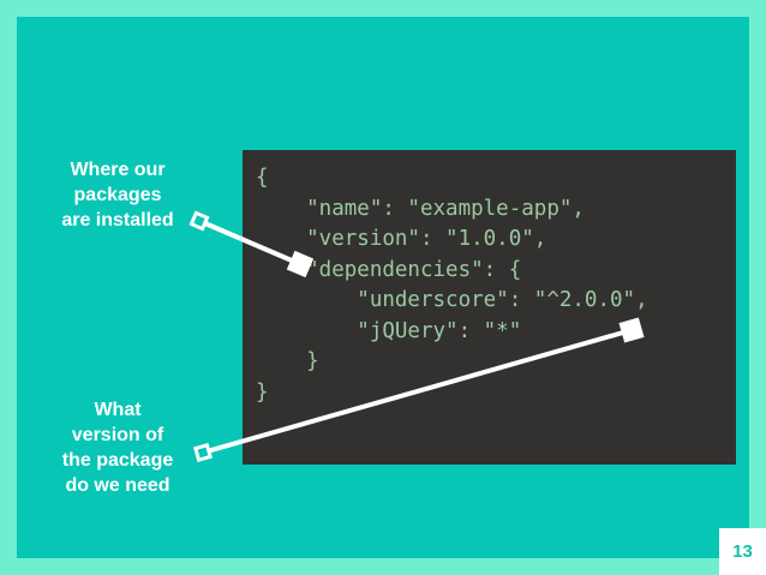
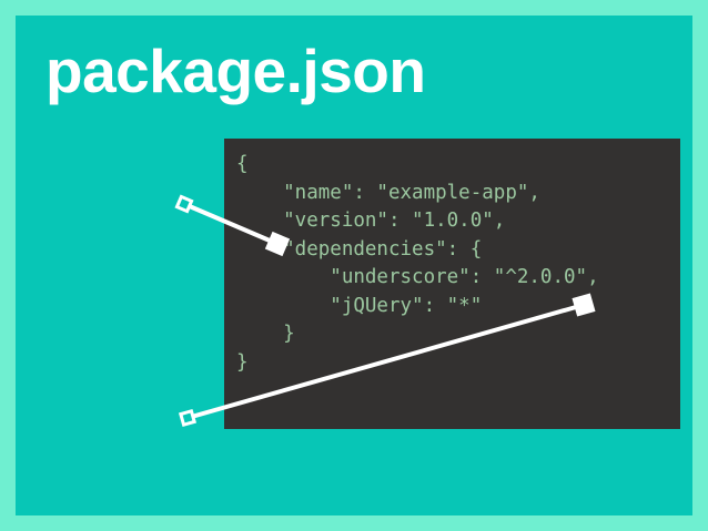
+ package.json
  {
  "name": "example-app",
  "version": "1.0.0",
  "dependencies": {
  "underscore": "^2.0.0",
  "jQUery": "*"
  }
  }
- Where our
- packages
- are installed
- What
- version of
- the package
- do we need
- 13
